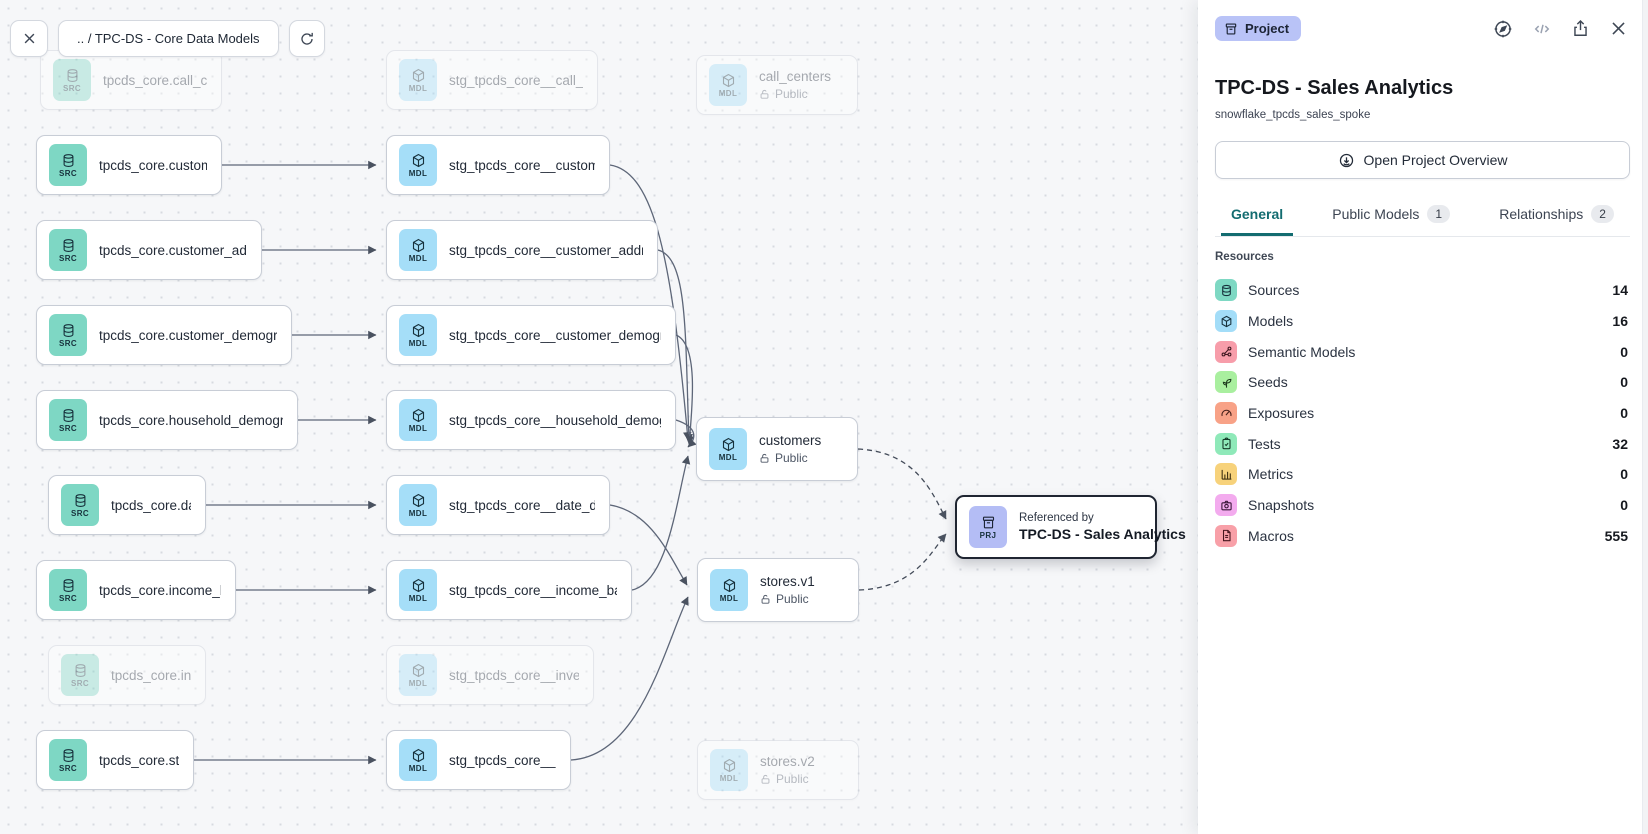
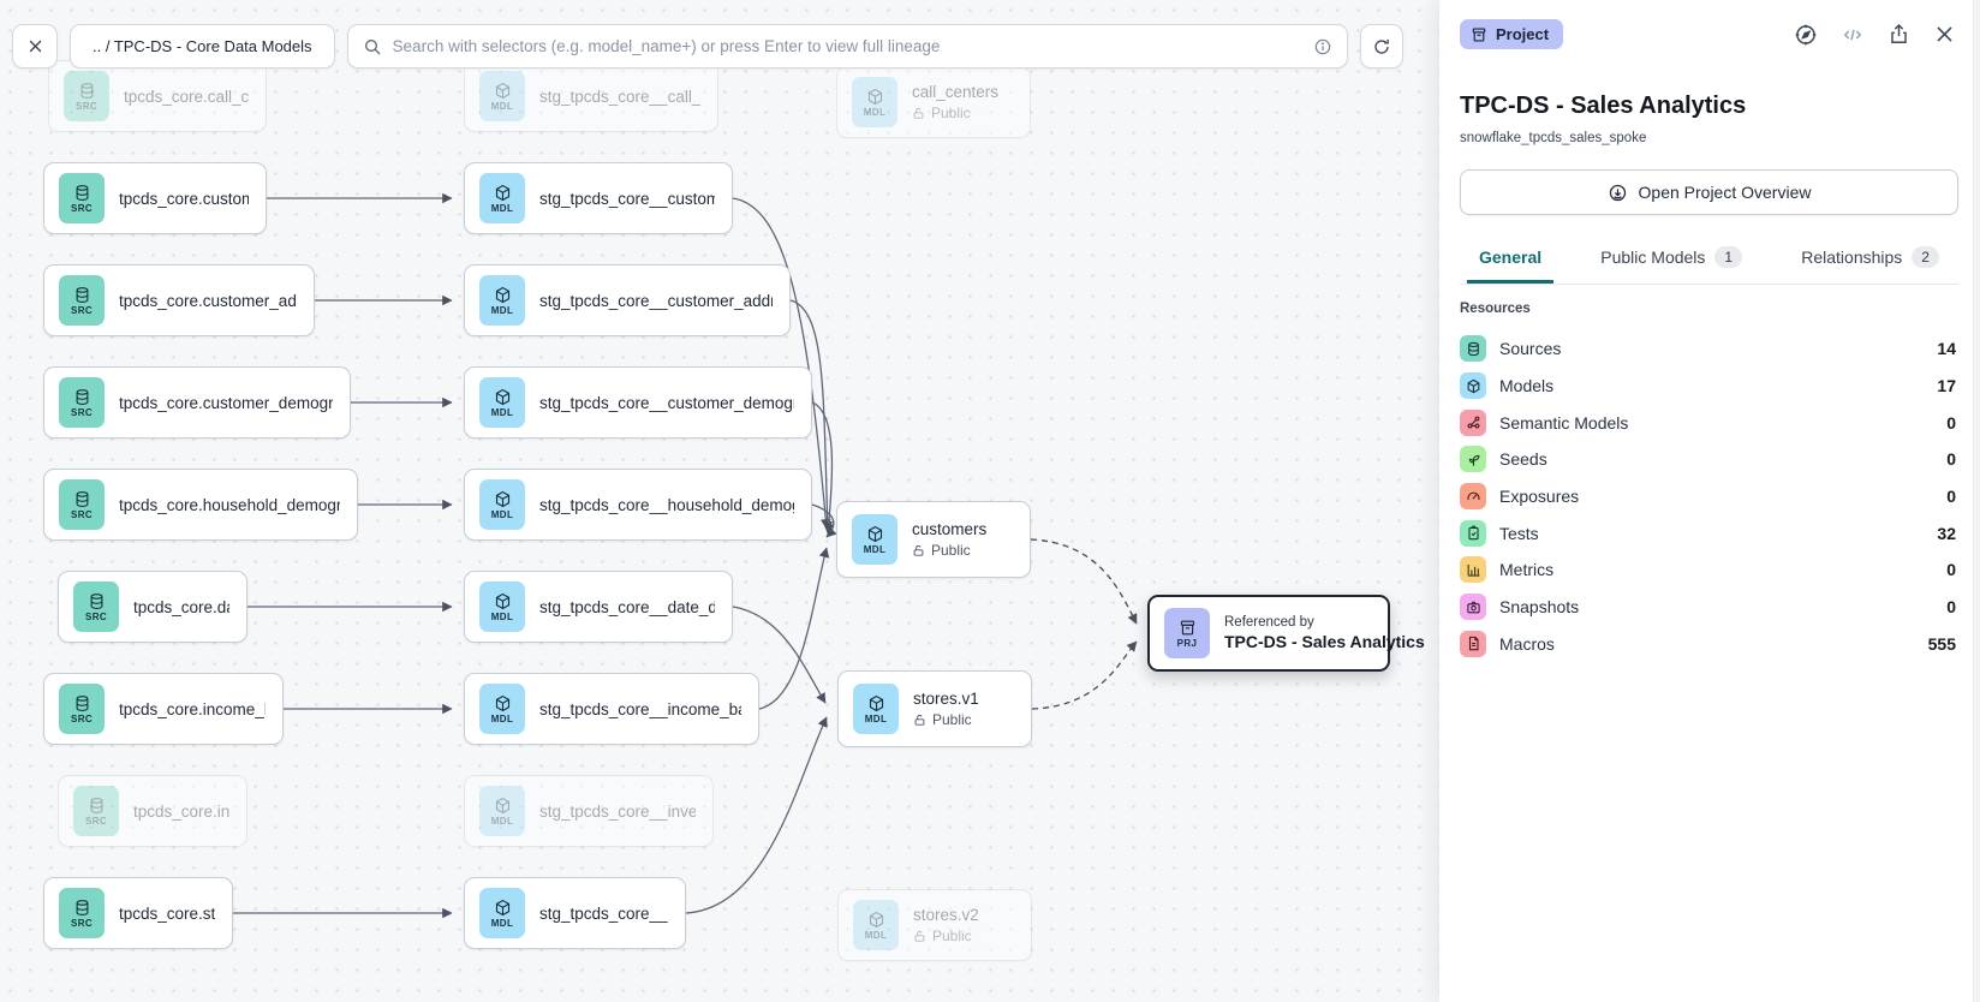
  SRC
  tpcds_core.call_c
  SRC
  tpcds_core.custom
  SRC
  tpcds_core.customer_ad
  SRC
  tpcds_core.customer_demogr
  SRC
  tpcds_core.household_demogr
  SRC
  SRC
  tpcds_core.income_
  SRC
  SRC
  tpcds_core.st
  MDL
  stg_tpcds_core__call_
  MDL
  stg_tpcds_core__custom
  MDL
  stg_tpcds_core__customer_add
  MDL
  stg_tpcds_core__customer_demog
  MDL
  stg_tpcds_core__household_demo
  MDL
  stg_tpcds_core__date_d
  MDL
  stg_tpcds_core__income_b
  MDL
  stg_tpcds_core__inve
  MDL
  stg_tpcds_core__
  MDL
  call_centers
  Public
  MDL
  customers
  Public
  MDL
  stores.v1
  Public
  MDL
  stores.v2
  Public
  PRJ
  Referenced by
  TPC-DS - Sales Analytics
  .. / TPC-DS - Core Data Models
+ Search with selectors (e.g. model_name+) or press Enter to view full lineage
  Project
  TPC-DS - Sales Analytics
  snowflake_tpcds_sales_spoke
  Open Project Overview
  General
  Public Models
  1
  Relationships
  2
  Resources
  Sources
  14
  Models
- 16
+ 17
  Semantic Models
  0
  Seeds
  0
  Exposures
  0
  Tests
  32
  Metrics
  0
  Snapshots
  0
  Macros
  555
